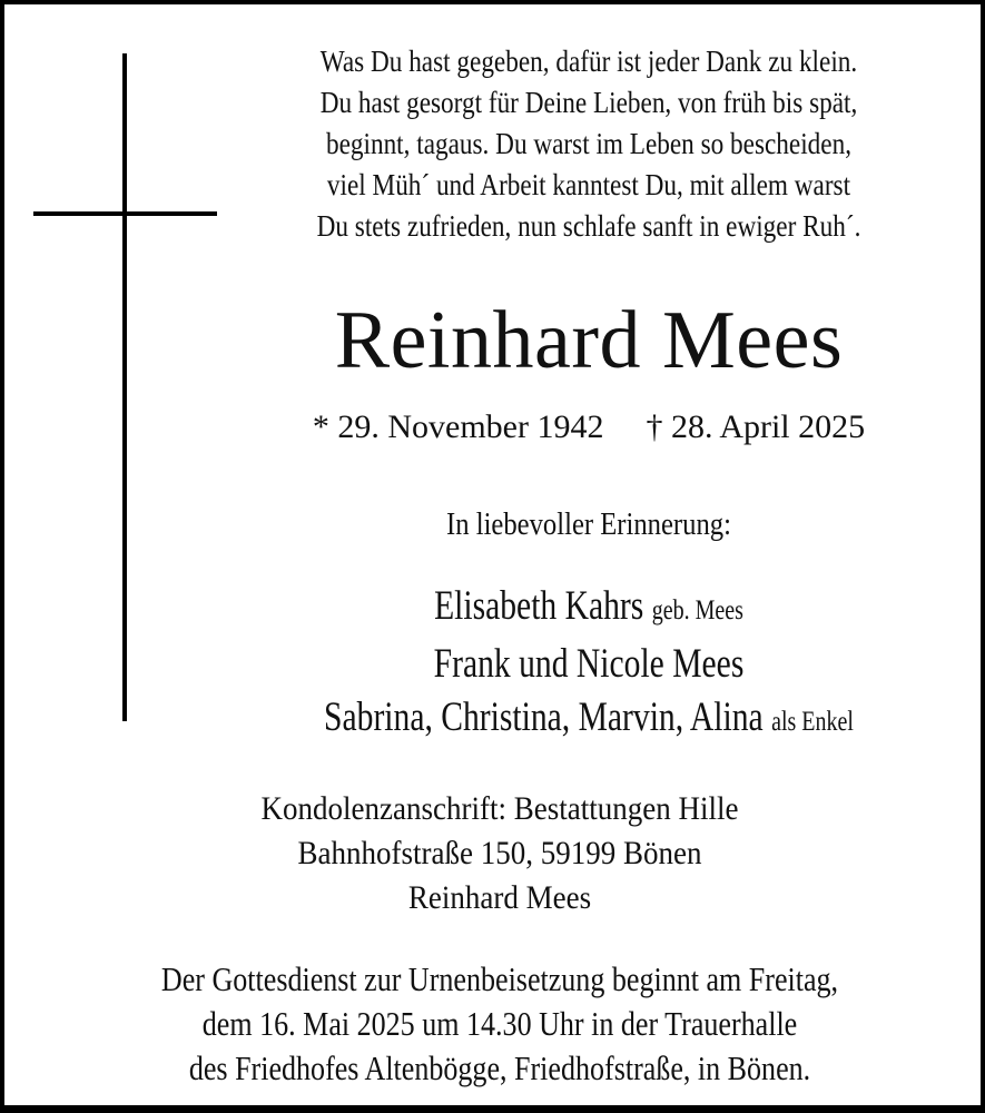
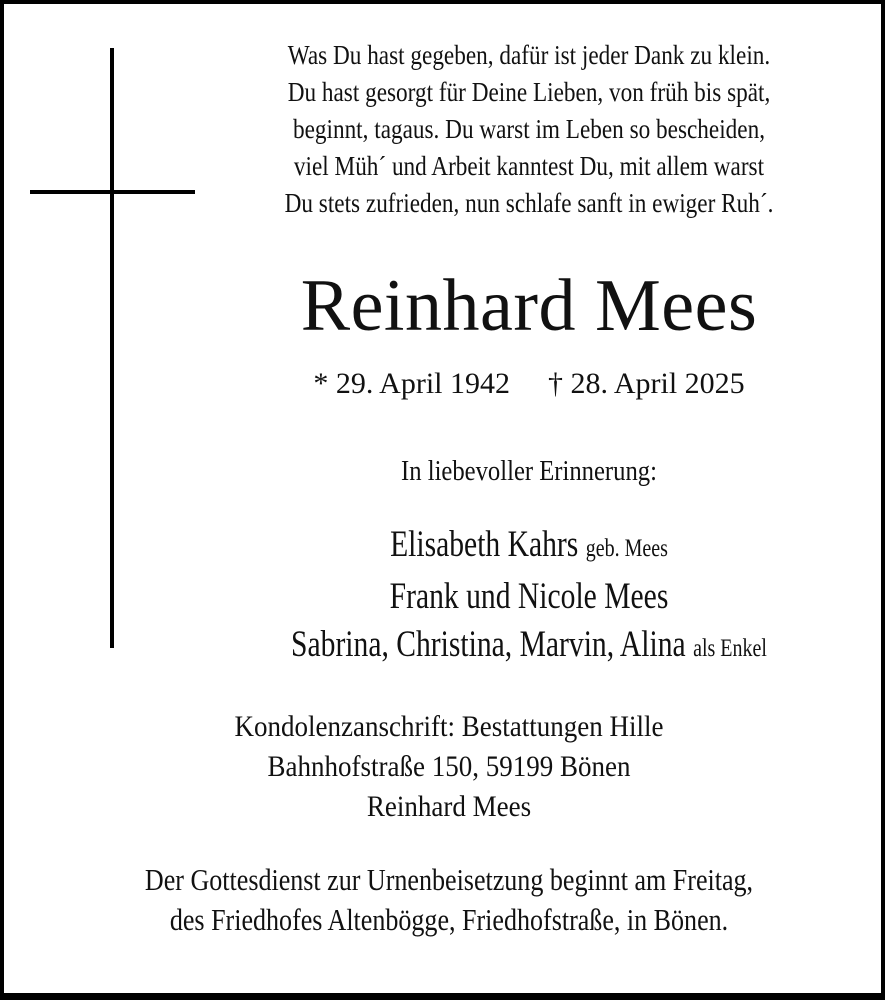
  Was Du hast gegeben, dafür ist jeder Dank zu klein.
  Du hast gesorgt für Deine Lieben, von früh bis spät,
  beginnt, tagaus. Du warst im Leben so bescheiden,
  viel Müh´ und Arbeit kanntest Du, mit allem warst
  Du stets zufrieden, nun schlafe sanft in ewiger Ruh´.
  Reinhard Mees
- * 29. November 1942 † 28. April 2025
+ * 29. April 1942 † 28. April 2025
  In liebevoller Erinnerung:
  Elisabeth Kahrs geb. Mees
  Frank und Nicole Mees
  Sabrina, Christina, Marvin, Alina als Enkel
  Kondolenzanschrift: Bestattungen Hille
  Bahnhofstraße 150, 59199 Bönen
  Reinhard Mees
  Der Gottesdienst zur Urnenbeisetzung beginnt am Freitag,
- dem 16. Mai 2025 um 14.30 Uhr in der Trauerhalle
  des Friedhofes Altenbögge, Friedhofstraße, in Bönen.
